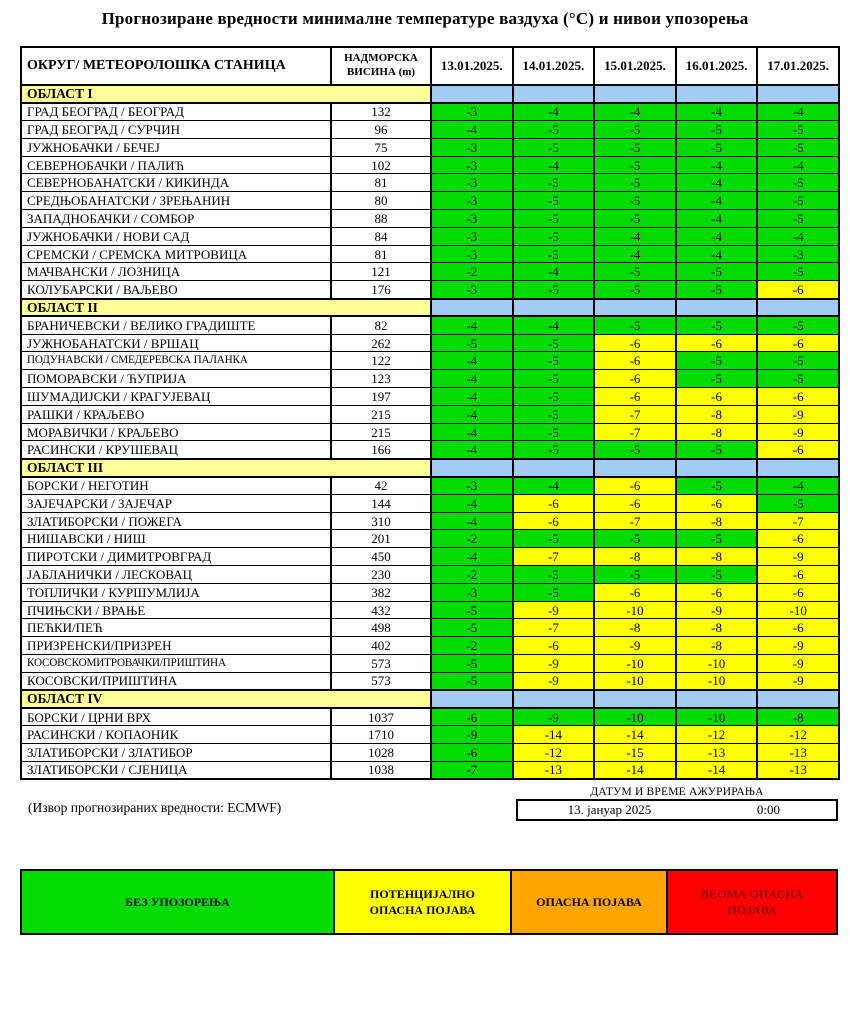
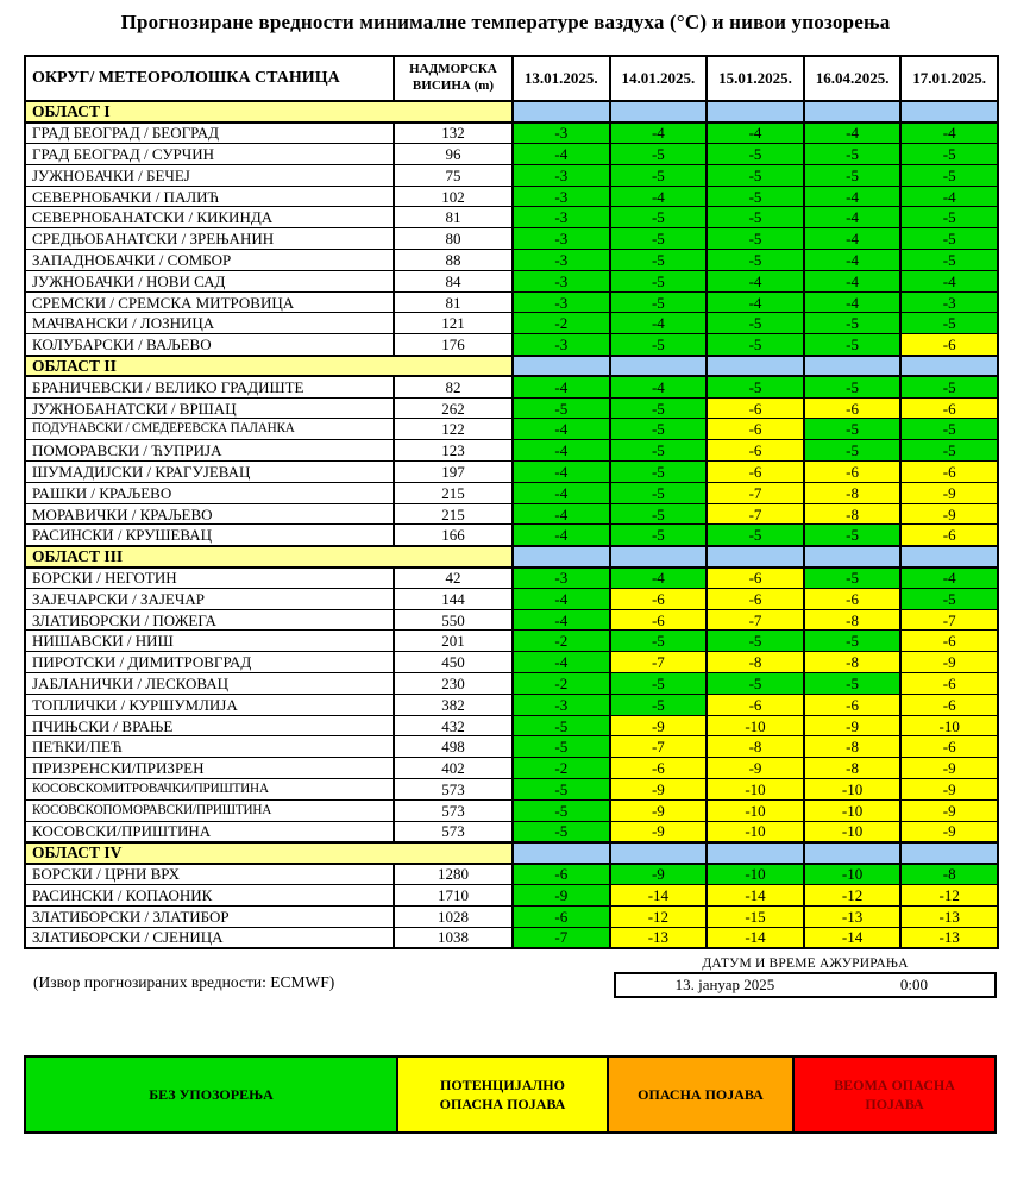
  Прогнозиране вредности минималне температуре ваздуха (°C) и нивои упозорења
- ОКРУГ/ МЕТЕОРОЛОШКА СТАНИЦА	НАДМОРСКАВИСИНА (m)	13.01.2025.	14.01.2025.	15.01.2025.	16.01.2025.	17.01.2025.
+ ОКРУГ/ МЕТЕОРОЛОШКА СТАНИЦА	НАДМОРСКАВИСИНА (m)	13.01.2025.	14.01.2025.	15.01.2025.	16.04.2025.	17.01.2025.
  ОБЛАСТ I
  ГРАД БЕОГРАД / БЕОГРАД	132	-3	-4	-4	-4	-4
  ГРАД БЕОГРАД / СУРЧИН	96	-4	-5	-5	-5	-5
  ЈУЖНОБАЧКИ / БЕЧЕЈ	75	-3	-5	-5	-5	-5
  СЕВЕРНОБАЧКИ / ПАЛИЋ	102	-3	-4	-5	-4	-4
  СЕВЕРНОБАНАТСКИ / КИКИНДА	81	-3	-5	-5	-4	-5
  СРЕДЊОБАНАТСКИ / ЗРЕЊАНИН	80	-3	-5	-5	-4	-5
  ЗАПАДНОБАЧКИ / СОМБОР	88	-3	-5	-5	-4	-5
  ЈУЖНОБАЧКИ / НОВИ САД	84	-3	-5	-4	-4	-4
  СРЕМСКИ / СРЕМСКА МИТРОВИЦА	81	-3	-5	-4	-4	-3
  МАЧВАНСКИ / ЛОЗНИЦА	121	-2	-4	-5	-5	-5
  КОЛУБАРСКИ / ВАЉЕВО	176	-3	-5	-5	-5	-6
  ОБЛАСТ II
  БРАНИЧЕВСКИ / ВЕЛИКО ГРАДИШТЕ	82	-4	-4	-5	-5	-5
  ЈУЖНОБАНАТСКИ / ВРШАЦ	262	-5	-5	-6	-6	-6
  ПОДУНАВСКИ / СМЕДЕРЕВСКА ПАЛАНКА	122	-4	-5	-6	-5	-5
  ПОМОРАВСКИ / ЋУПРИЈА	123	-4	-5	-6	-5	-5
  ШУМАДИЈСКИ / КРАГУЈЕВАЦ	197	-4	-5	-6	-6	-6
  РАШКИ / КРАЉЕВО	215	-4	-5	-7	-8	-9
  МОРАВИЧКИ / КРАЉЕВО	215	-4	-5	-7	-8	-9
  РАСИНСКИ / КРУШЕВАЦ	166	-4	-5	-5	-5	-6
  ОБЛАСТ III
  БОРСКИ / НЕГОТИН	42	-3	-4	-6	-5	-4
  ЗАЈЕЧАРСКИ / ЗАЈЕЧАР	144	-4	-6	-6	-6	-5
- ЗЛАТИБОРСКИ / ПОЖЕГА	310	-4	-6	-7	-8	-7
+ ЗЛАТИБОРСКИ / ПОЖЕГА	550	-4	-6	-7	-8	-7
  НИШАВСКИ / НИШ	201	-2	-5	-5	-5	-6
  ПИРОТСКИ / ДИМИТРОВГРАД	450	-4	-7	-8	-8	-9
  ЈАБЛАНИЧКИ / ЛЕСКОВАЦ	230	-2	-5	-5	-5	-6
  ТОПЛИЧКИ / КУРШУМЛИЈА	382	-3	-5	-6	-6	-6
  ПЧИЊСКИ / ВРАЊЕ	432	-5	-9	-10	-9	-10
  ПЕЋКИ/ПЕЋ	498	-5	-7	-8	-8	-6
  ПРИЗРЕНСКИ/ПРИЗРЕН	402	-2	-6	-9	-8	-9
  КОСОВСКОМИТРОВАЧКИ/ПРИШТИНА	573	-5	-9	-10	-10	-9
+ КОСОВСКОПОМОРАВСКИ/ПРИШТИНА	573	-5	-9	-10	-10	-9
  КОСОВСКИ/ПРИШТИНА	573	-5	-9	-10	-10	-9
  ОБЛАСТ IV
- БОРСКИ / ЦРНИ ВРХ	1037	-6	-9	-10	-10	-8
+ БОРСКИ / ЦРНИ ВРХ	1280	-6	-9	-10	-10	-8
  РАСИНСКИ / КОПАОНИК	1710	-9	-14	-14	-12	-12
  ЗЛАТИБОРСКИ / ЗЛАТИБОР	1028	-6	-12	-15	-13	-13
  ЗЛАТИБОРСКИ / СЈЕНИЦА	1038	-7	-13	-14	-14	-13
  (Извор прогнозираних вредности: ECMWF)
  ДАТУМ И ВРЕМЕ АЖУРИРАЊА
  13. јануар 2025
  0:00
  БЕЗ УПОЗОРЕЊА
  ПОТЕНЦИЈАЛНО ОПАСНА ПОЈАВА
  ОПАСНА ПОЈАВА
  ВЕОМА ОПАСНА ПОЈАВА
